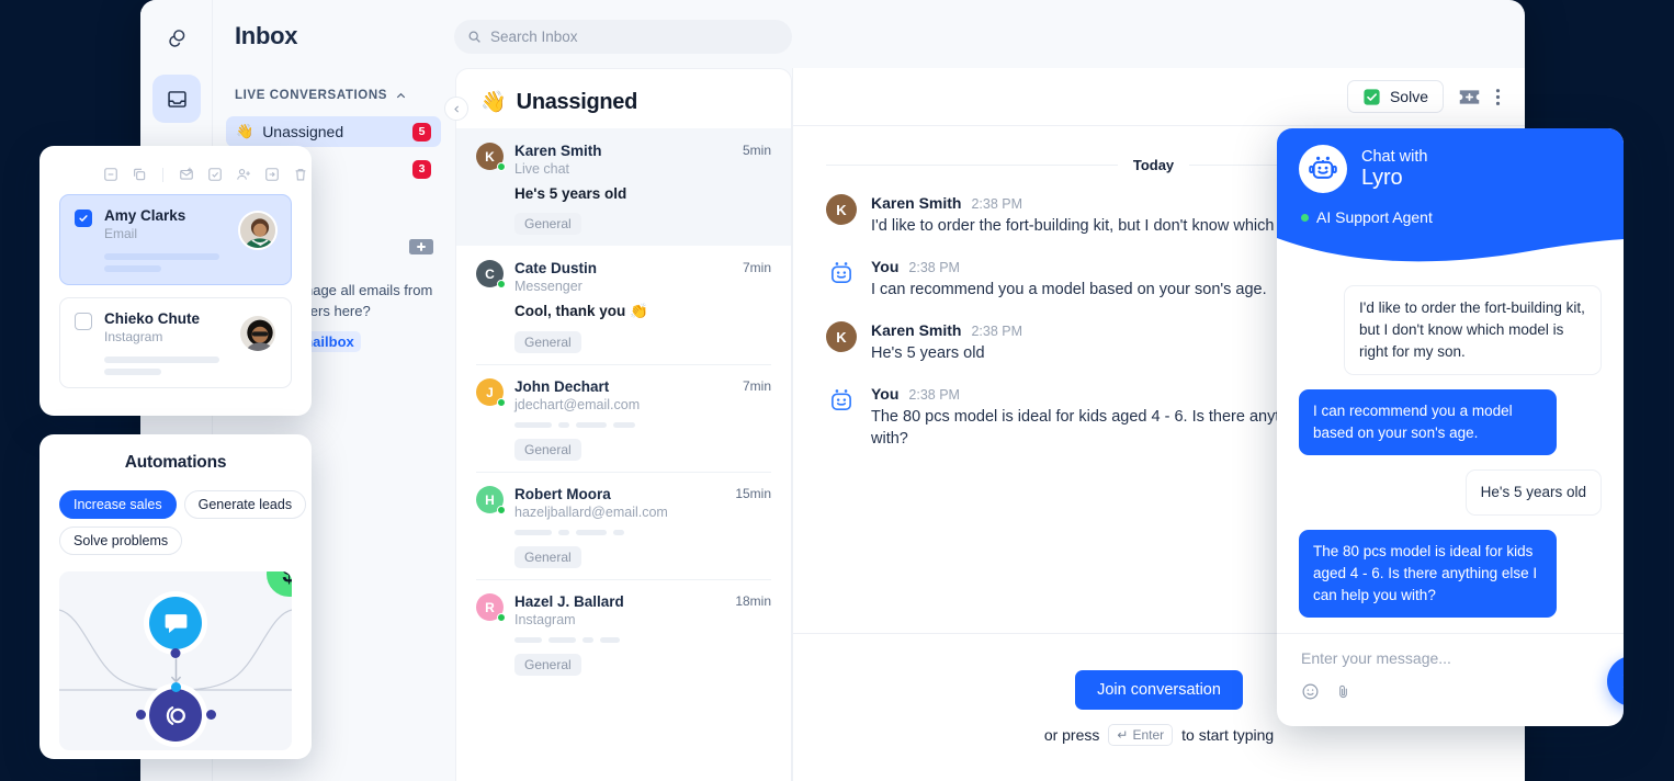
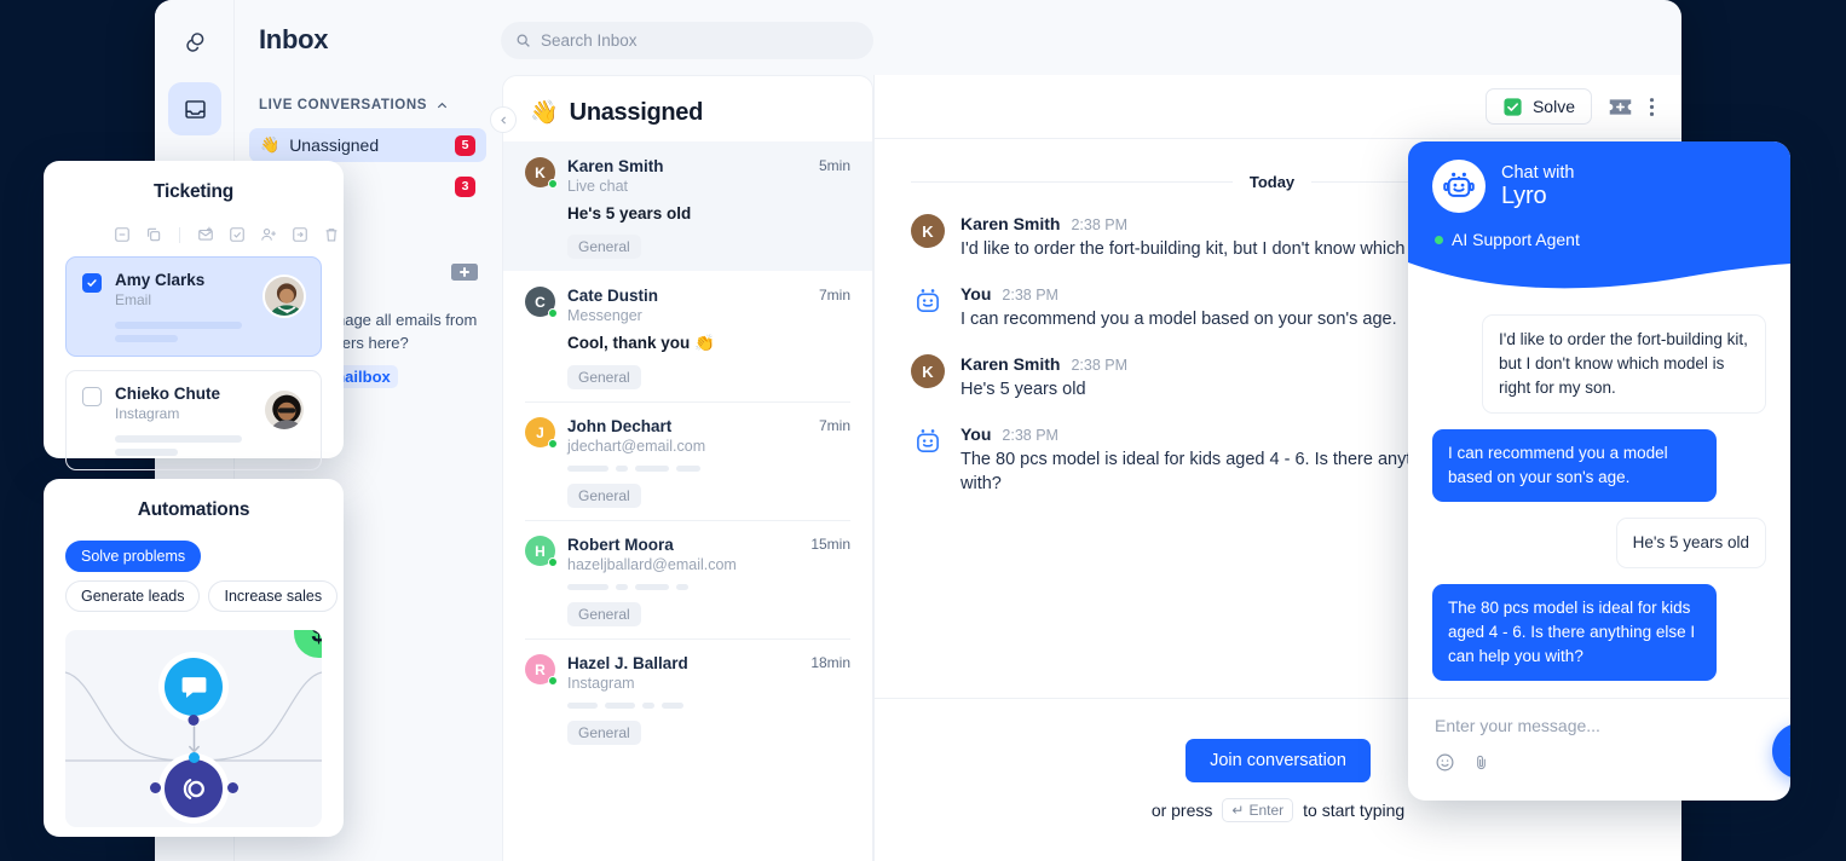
  Inbox
  LIVE CONVERSATIONS
  👋
  Unassigned
  5
  3
  Search Inbox
  👋
  Unassigned
  K
  Karen Smith
  Live chat
  5min
  He's 5 years old
  General
  C
  Cate Dustin
  Messenger
  7min
  Cool, thank you 👏
  General
  J
  John Dechart
  jdechart@email.com
  7min
  General
  H
  Robert Moora
  hazeljballard@email.com
  15min
  General
  R
  Hazel J. Ballard
  Instagram
  18min
  General
  Solve
  Today
  K
  Karen Smith
  2:38 PM
  I'd like to order the fort-building kit, but I don't know which
  You
  2:38 PM
  I can recommend you a model based on your son's age.
  K
  Karen Smith
  2:38 PM
  He's 5 years old
  You
  2:38 PM
  The 80 pcs model is ideal for kids aged 4 - 6. Is there any with?
  Join conversation
  or press
  ↵
  Enter
  to start typing
  Chat with
  Lyro
  AI Support Agent
  I'd like to order the fort-building kit, but I don't know which model is right for my son.
  I can recommend you a model based on your son's age.
  He's 5 years old
  The 80 pcs model is ideal for kids aged 4 - 6. Is there anything else I can help you with?
  Enter your message...
+ Ticketing
  Amy Clarks
  Email
  Chieko Chute
  Instagram
  Automations
- Increase sales
+ Solve problems
  Generate leads
- Solve problems
+ Increase sales
  $
